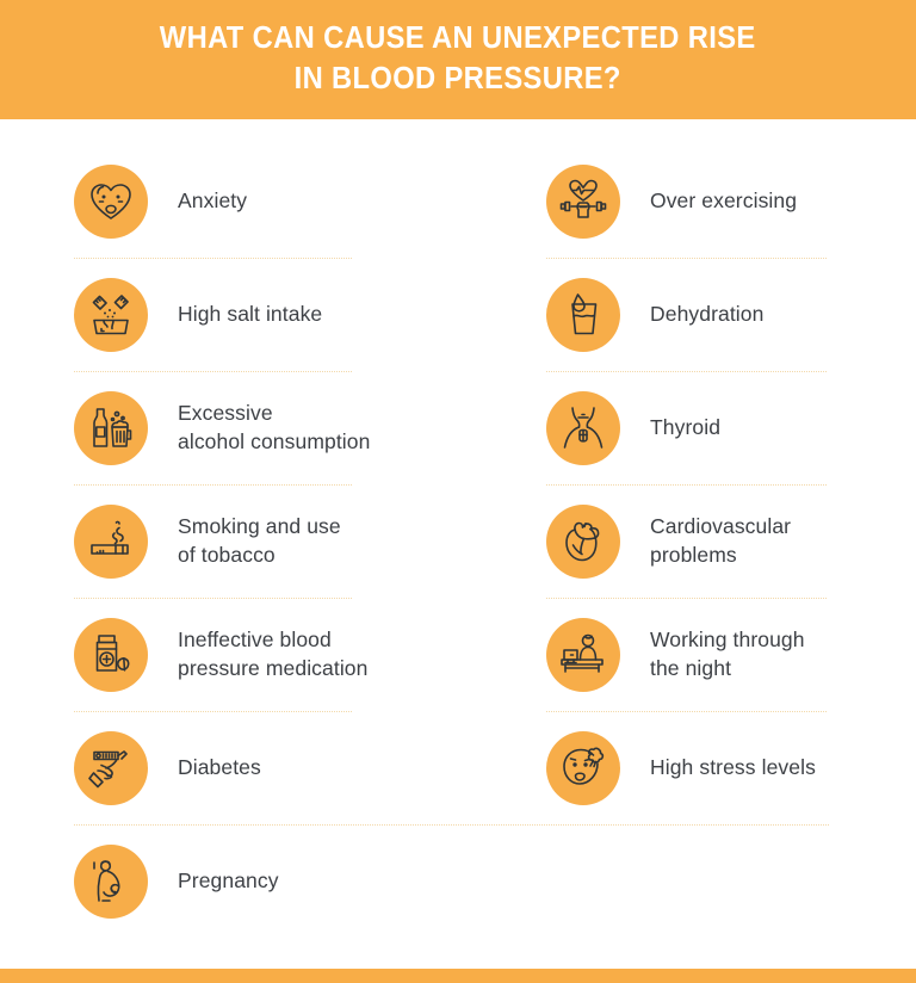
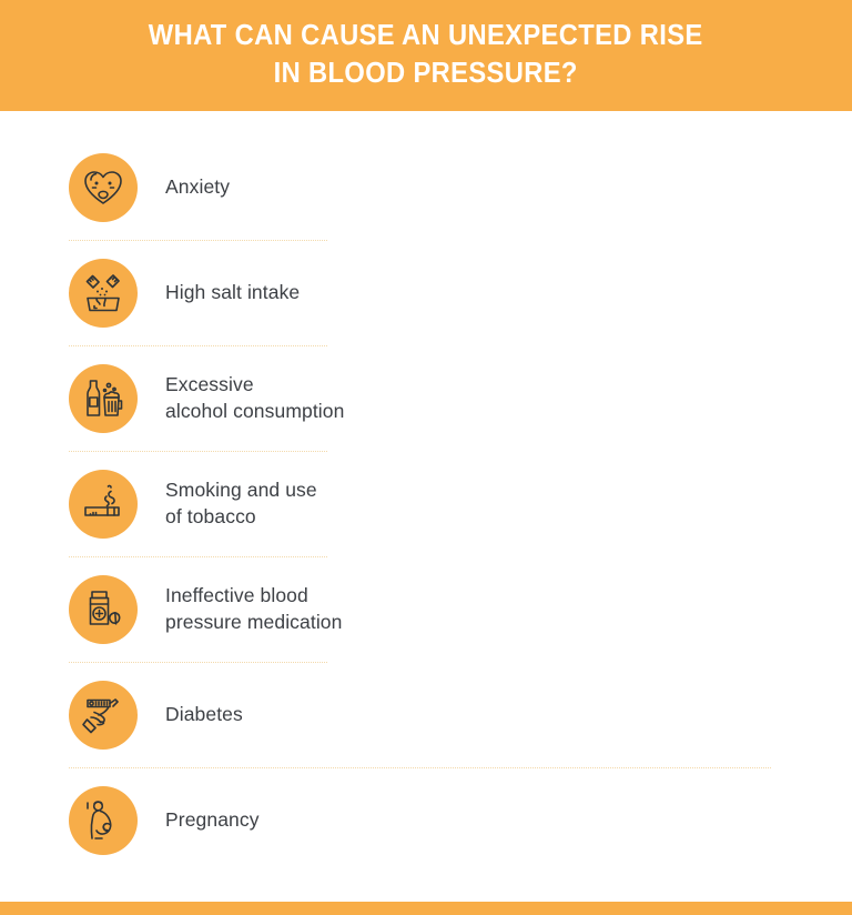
  WHAT CAN CAUSE AN UNEXPECTED RISE
  IN BLOOD PRESSURE?
  Anxiety
  High salt intake
  Excessive
  alcohol consumption
  Smoking and use
  of tobacco
  Ineffective blood
  pressure medication
  Diabetes
- Over exercising
- Dehydration
- Thyroid
- Cardiovascular
- problems
- Working through
- the night
- High stress levels
  Pregnancy
